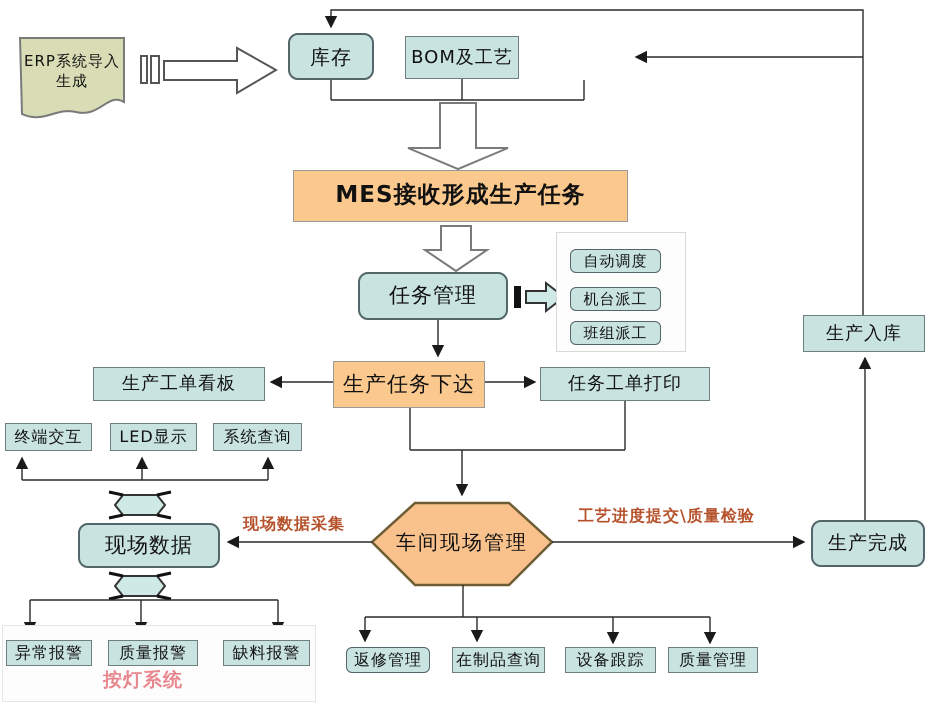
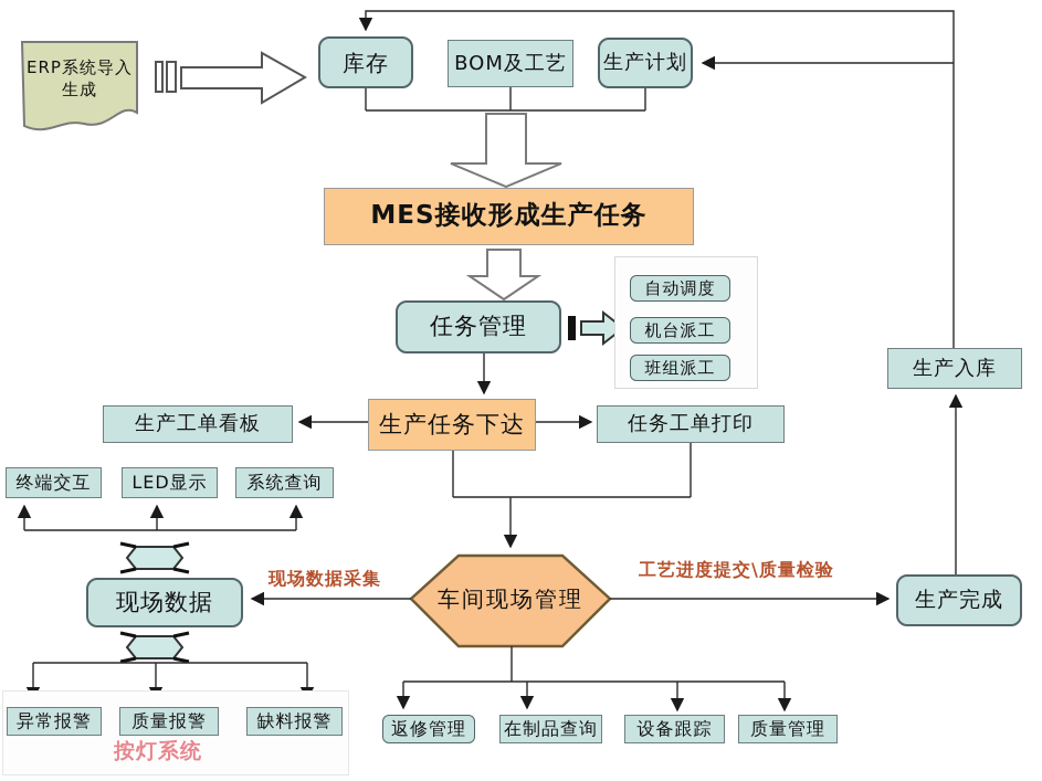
  ERP系统导入
  生成
  库存
  BOM及工艺
+ 生产计划
  MES接收形成生产任务
  任务管理
  自动调度
  机台派工
  班组派工
  生产任务下达
  生产工单看板
  任务工单打印
  终端交互
  LED显示
  系统查询
  现场数据
  车间现场管理
  生产完成
  生产入库
  异常报警
  质量报警
  缺料报警
  返修管理
  在制品查询
  设备跟踪
  质量管理
  现场数据采集
  工艺进度提交\质量检验
  按灯系统
